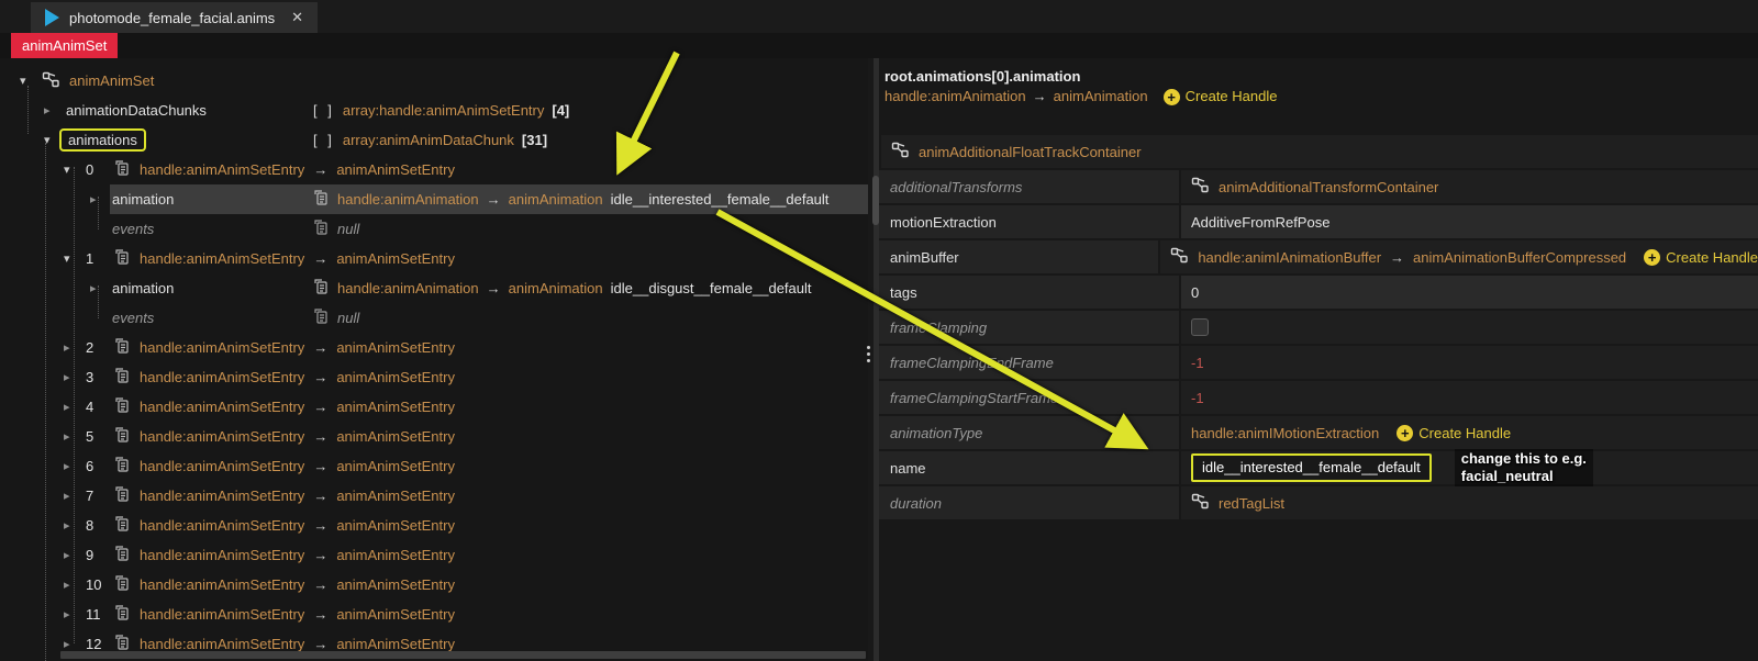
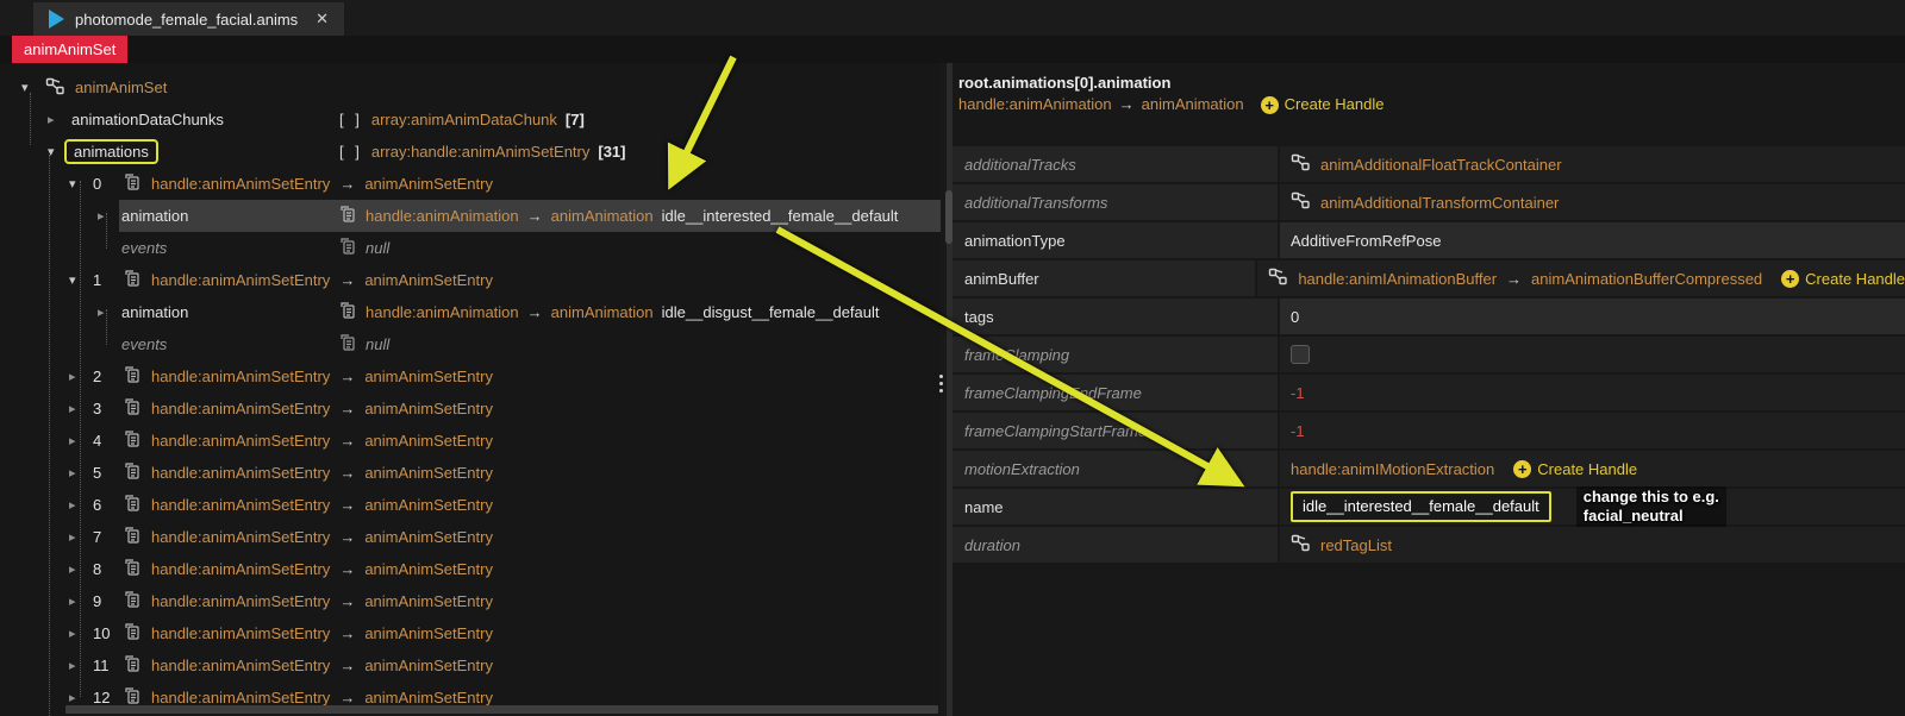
  photomode_female_facial.anims
  ✕
  animAnimSet
  ▾
  animAnimSet
  ▸
  animationDataChunks
  [ ]
- array:handle:animAnimSetEntry
+ array:animAnimDataChunk
- [4]
+ [7]
  ▾
  animations
  [ ]
- array:animAnimDataChunk
+ array:handle:animAnimSetEntry
  [31]
  ▾
  0
  handle:animAnimSetEntry
  →
  animAnimSetEntry
  ▸
  animation
  handle:animAnimation
  →
  animAnimation
  idle__interested__female__default
  events
  null
  ▾
  1
  handle:animAnimSetEntry
  →
  animAnimSetEntry
  ▸
  animation
  handle:animAnimation
  →
  animAnimation
  idle__disgust__female__default
  events
  null
  ▸
  2
  handle:animAnimSetEntry
  →
  animAnimSetEntry
  ▸
  3
  handle:animAnimSetEntry
  →
  animAnimSetEntry
  ▸
  4
  handle:animAnimSetEntry
  →
  animAnimSetEntry
  ▸
  5
  handle:animAnimSetEntry
  →
  animAnimSetEntry
  ▸
  6
  handle:animAnimSetEntry
  →
  animAnimSetEntry
  ▸
  7
  handle:animAnimSetEntry
  →
  animAnimSetEntry
  ▸
  8
  handle:animAnimSetEntry
  →
  animAnimSetEntry
  ▸
  9
  handle:animAnimSetEntry
  →
  animAnimSetEntry
  ▸
  10
  handle:animAnimSetEntry
  →
  animAnimSetEntry
  ▸
  11
  handle:animAnimSetEntry
  →
  animAnimSetEntry
  ▸
  12
  handle:animAnimSetEntry
  →
  animAnimSetEntry
  root.animations[0].animation
  handle:animAnimation
  →
  animAnimation
  +
  Create Handle
+ additionalTracks
  animAdditionalFloatTrackContainer
  additionalTransforms
  animAdditionalTransformContainer
- motionExtraction
+ animationType
  AdditiveFromRefPose
  animBuffer
  handle:animIAnimationBuffer
  →
  animAnimationBufferCompressed
  +
  Create Handle
  tags
  0
  framlamping
  frameClampingndFrame
  -1
  frameClampingStartFram
  -1
- animationType
+ motionExtraction
  handle:animIMotionExtraction
  +
  Create Handle
  name
  idle__interested__female__default
  change this to e.g.
  facial_neutral
  duration
  redTagList
